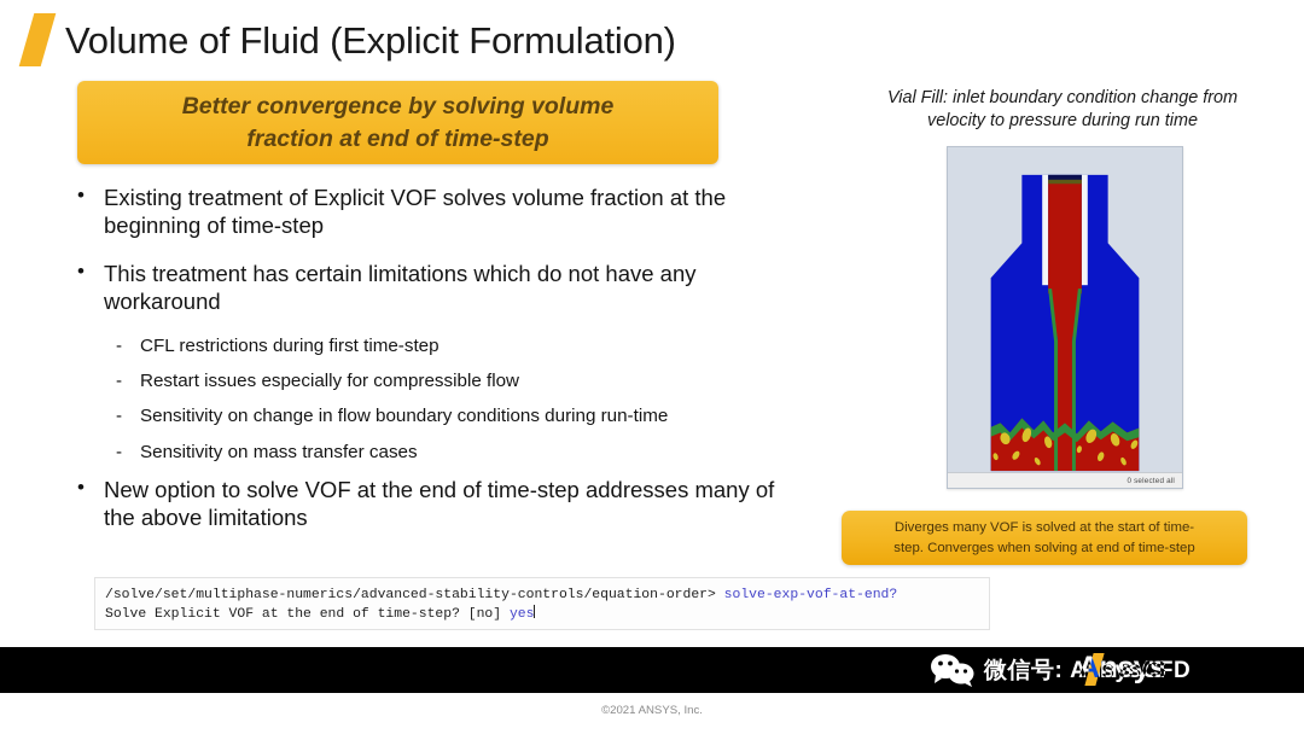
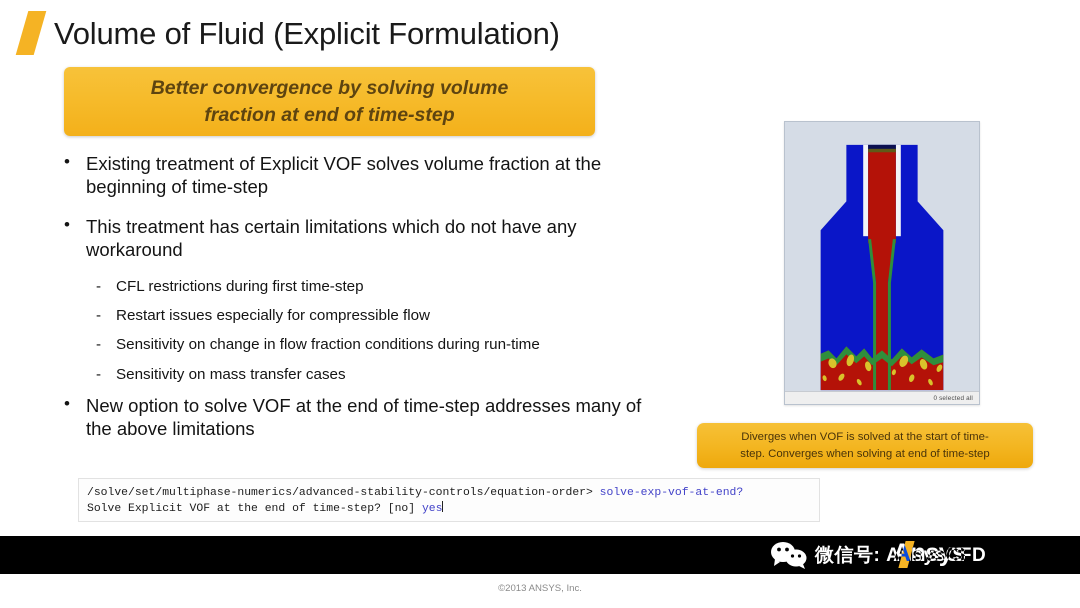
  Volume of Fluid (Explicit Formulation)
  Better convergence by solving volume
  fraction at end of time-step
  Existing treatment of Explicit VOF solves volume fraction at the beginning of time-step
  This treatment has certain limitations which do not have any workaround
  CFL restrictions during first time-step
  Restart issues especially for compressible flow
- Sensitivity on change in flow boundary conditions during run-time
+ Sensitivity on change in flow fraction conditions during run-time
  Sensitivity on mass transfer cases
  New option to solve VOF at the end of time-step addresses many of the above limitations
  /solve/set/multiphase-numerics/advanced-stability-controls/equation-order> solve-exp-vof-at-end?
  Solve Explicit VOF at the end of time-step? [no] yes
- Vial Fill: inlet boundary condition change from
- velocity to pressure during run time
- Diverges many VOF is solved at the start of time-
+ Diverges when VOF is solved at the start of time-
  step. Converges when solving at end of time-step
  微信号: AsysCFD
  Ansys
- ©2021 ANSYS, Inc.
+ ©2013 ANSYS, Inc.
